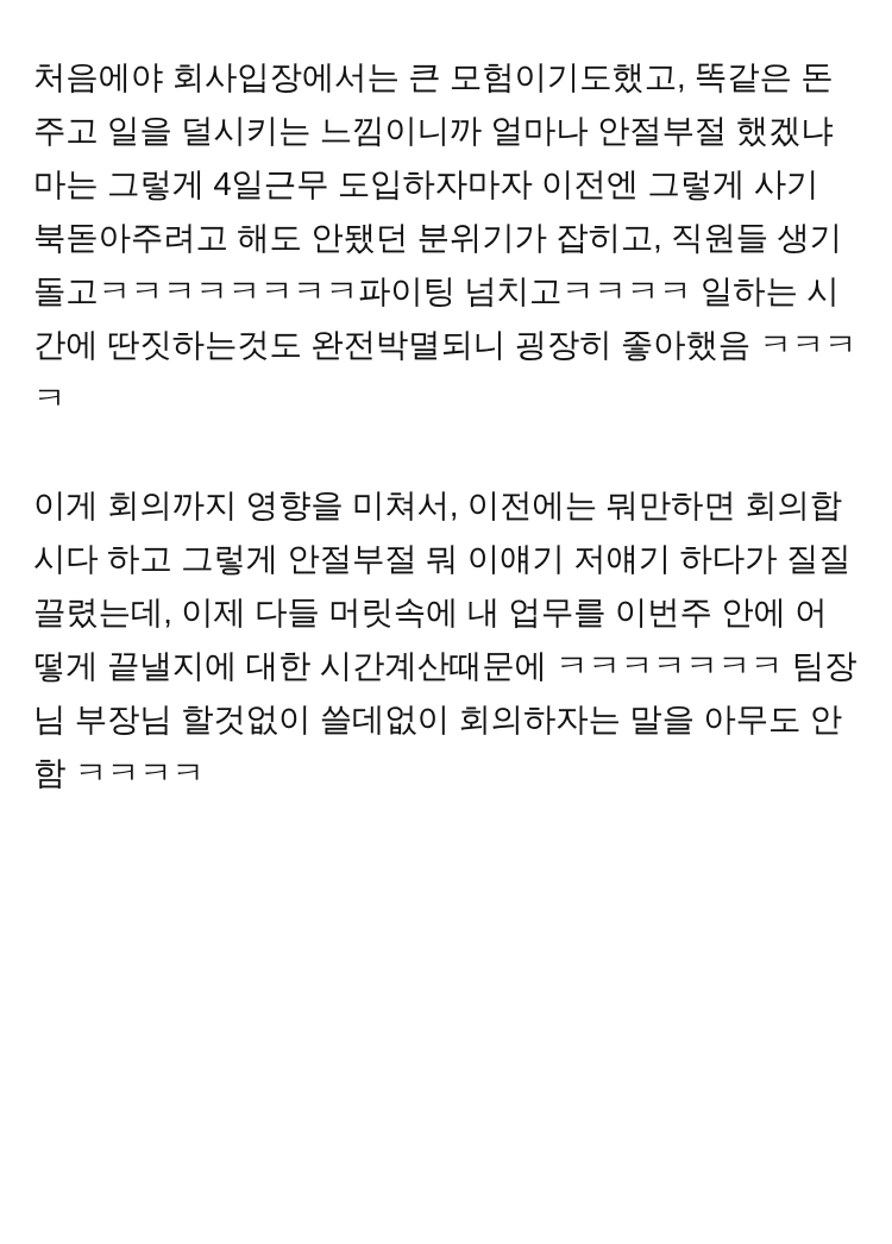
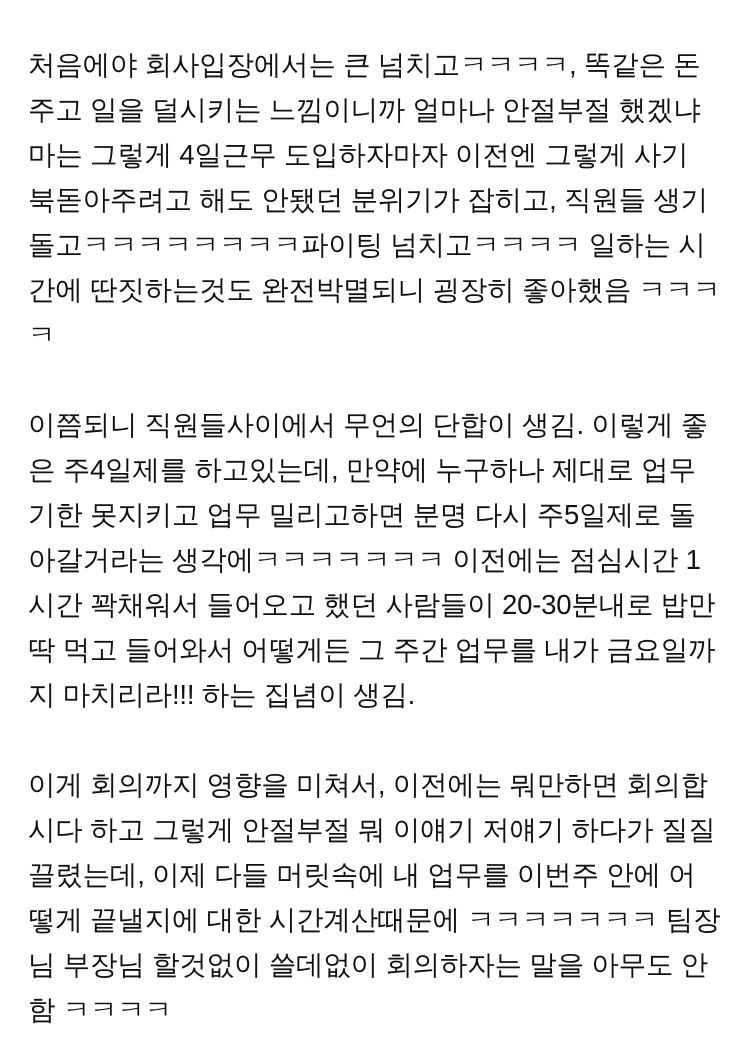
- 처음에야 회사입장에서는 큰 모험이기도했고, 똑같은 돈 주고 일을 덜시키는 느낌이니까 얼마나 안절부절 했겠냐마는 그렇게 4일근무 도입하자마자 이전엔 그렇게 사기 북돋아주려고 해도 안됐던 분위기가 잡히고, 직원들 생기돌고ㅋㅋㅋㅋㅋㅋㅋㅋ파이팅 넘치고ㅋㅋㅋㅋ 일하는 시간에 딴짓하는것도 완전박멸되니 굉장히 좋아했음 ㅋㅋㅋㅋ
+ 처음에야 회사입장에서는 큰 넘치고ㅋㅋㅋㅋ, 똑같은 돈 주고 일을 덜시키는 느낌이니까 얼마나 안절부절 했겠냐마는 그렇게 4일근무 도입하자마자 이전엔 그렇게 사기 북돋아주려고 해도 안됐던 분위기가 잡히고, 직원들 생기돌고ㅋㅋㅋㅋㅋㅋㅋㅋ파이팅 넘치고ㅋㅋㅋㅋ 일하는 시간에 딴짓하는것도 완전박멸되니 굉장히 좋아했음 ㅋㅋㅋㅋ
+ 이쯤되니 직원들사이에서 무언의 단합이 생김. 이렇게 좋은 주4일제를 하고있는데, 만약에 누구하나 제대로 업무기한 못지키고 업무 밀리고하면 분명 다시 주5일제로 돌아갈거라는 생각에ㅋㅋㅋㅋㅋㅋㅋ 이전에는 점심시간 1시간 꽉채워서 들어오고 했던 사람들이 20-30분내로 밥만 딱 먹고 들어와서 어떻게든 그 주간 업무를 내가 금요일까지 마치리라!!! 하는 집념이 생김.
  이게 회의까지 영향을 미쳐서, 이전에는 뭐만하면 회의합시다 하고 그렇게 안절부절 뭐 이얘기 저얘기 하다가 질질 끌렸는데, 이제 다들 머릿속에 내 업무를 이번주 안에 어떻게 끝낼지에 대한 시간계산때문에 ㅋㅋㅋㅋㅋㅋㅋ 팀장님 부장님 할것없이 쓸데없이 회의하자는 말을 아무도 안함 ㅋㅋㅋㅋ
